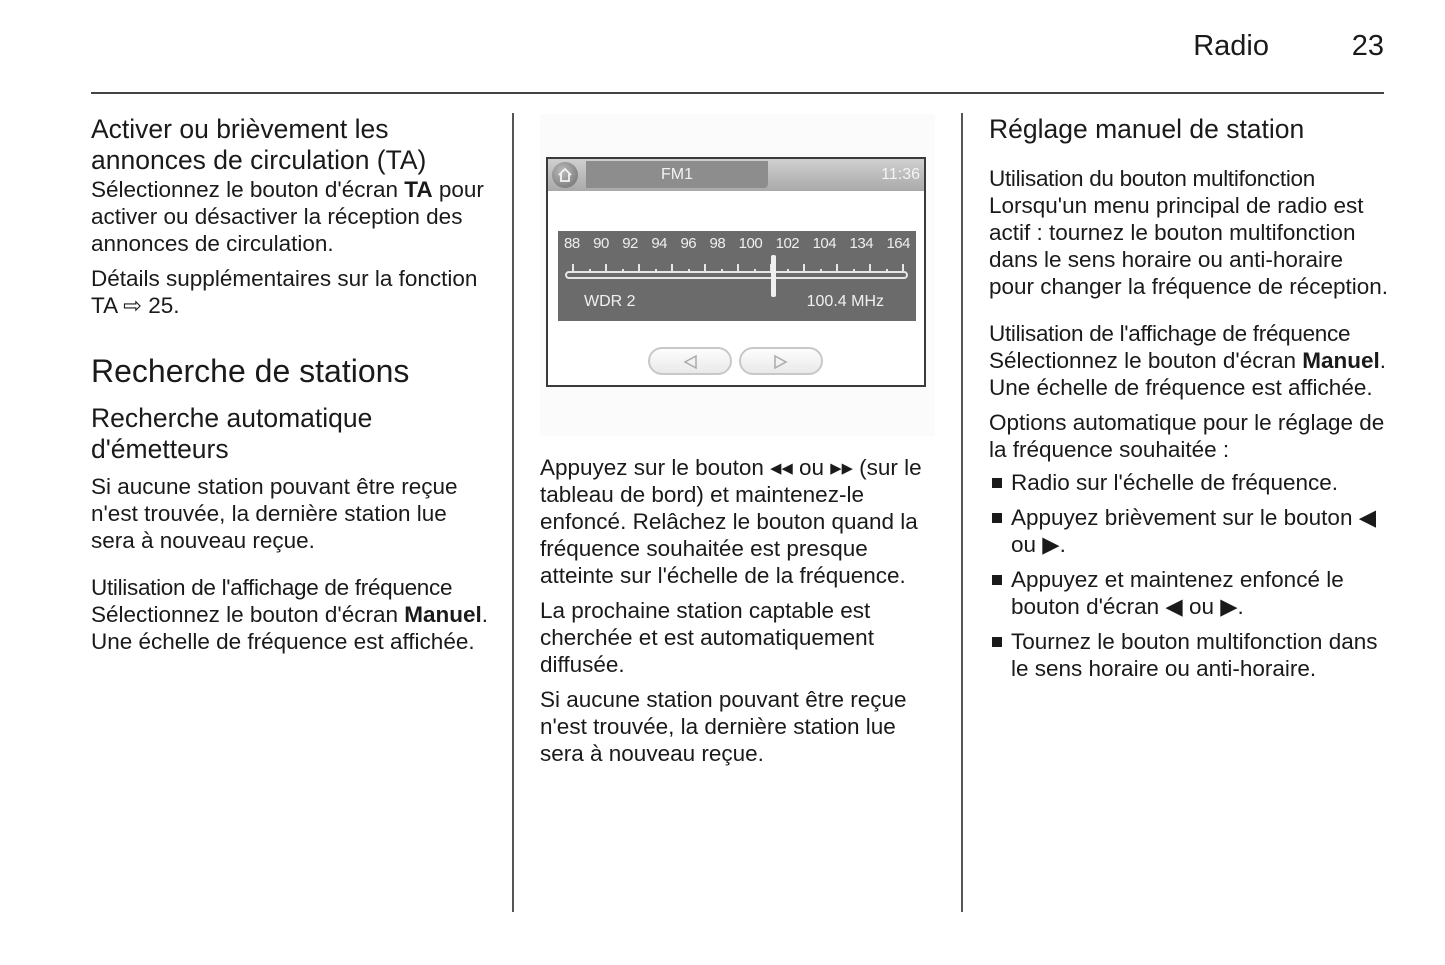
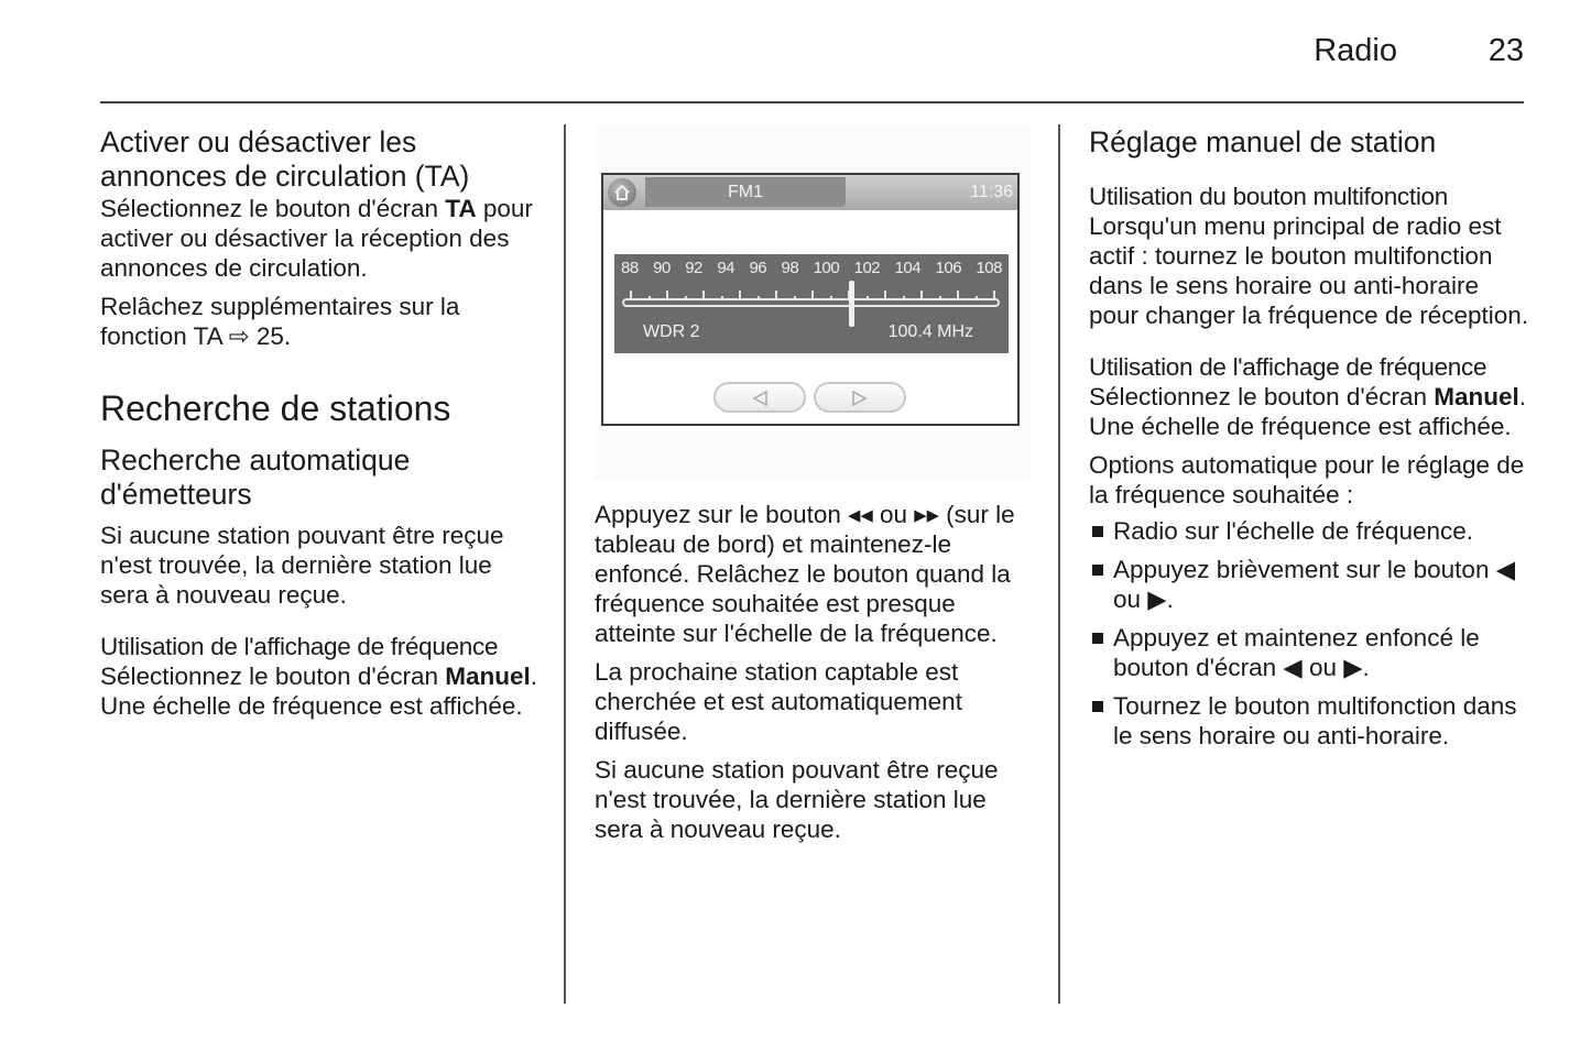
  Radio
  23
- Activer ou brièvement les annonces de circulation (TA)
+ Activer ou désactiver les annonces de circulation (TA)
  Sélectionnez le bouton d'écran TA pour activer ou désactiver la réception des annonces de circulation.
- Détails supplémentaires sur la fonction TA ⇨ 25.
+ Relâchez supplémentaires sur la fonction TA ⇨ 25.
  Recherche de stations
  Recherche automatique d'émetteurs
  Si aucune station pouvant être reçue n'est trouvée, la dernière station lue sera à nouveau reçue.
  Utilisation de l'affichage de fréquence
  Sélectionnez le bouton d'écran Manuel. Une échelle de fréquence est affichée.
  FM1
  11:36
  88
  90
  92
  94
  96
  98
  100
  102
  104
- 134
+ 106
- 164
+ 108
  WDR 2
  100.4 MHz
  Appuyez sur le bouton ◂◂ ou ▸▸ (sur le tableau de bord) et maintenez-le enfoncé. Relâchez le bouton quand la fréquence souhaitée est presque atteinte sur l'échelle de la fréquence.
  La prochaine station captable est cherchée et est automatiquement diffusée.
  Si aucune station pouvant être reçue n'est trouvée, la dernière station lue sera à nouveau reçue.
  Réglage manuel de station
  Utilisation du bouton multifonction
  Lorsqu'un menu principal de radio est actif : tournez le bouton multifonction dans le sens horaire ou anti-horaire pour changer la fréquence de réception.
  Utilisation de l'affichage de fréquence
  Sélectionnez le bouton d'écran Manuel. Une échelle de fréquence est affichée.
  Options automatique pour le réglage de la fréquence souhaitée :
  Radio sur l'échelle de fréquence.
  Appuyez brièvement sur le bouton ◀ ou ▶.
  Appuyez et maintenez enfoncé le bouton d'écran ◀ ou ▶.
  Tournez le bouton multifonction dans le sens horaire ou anti-horaire.
